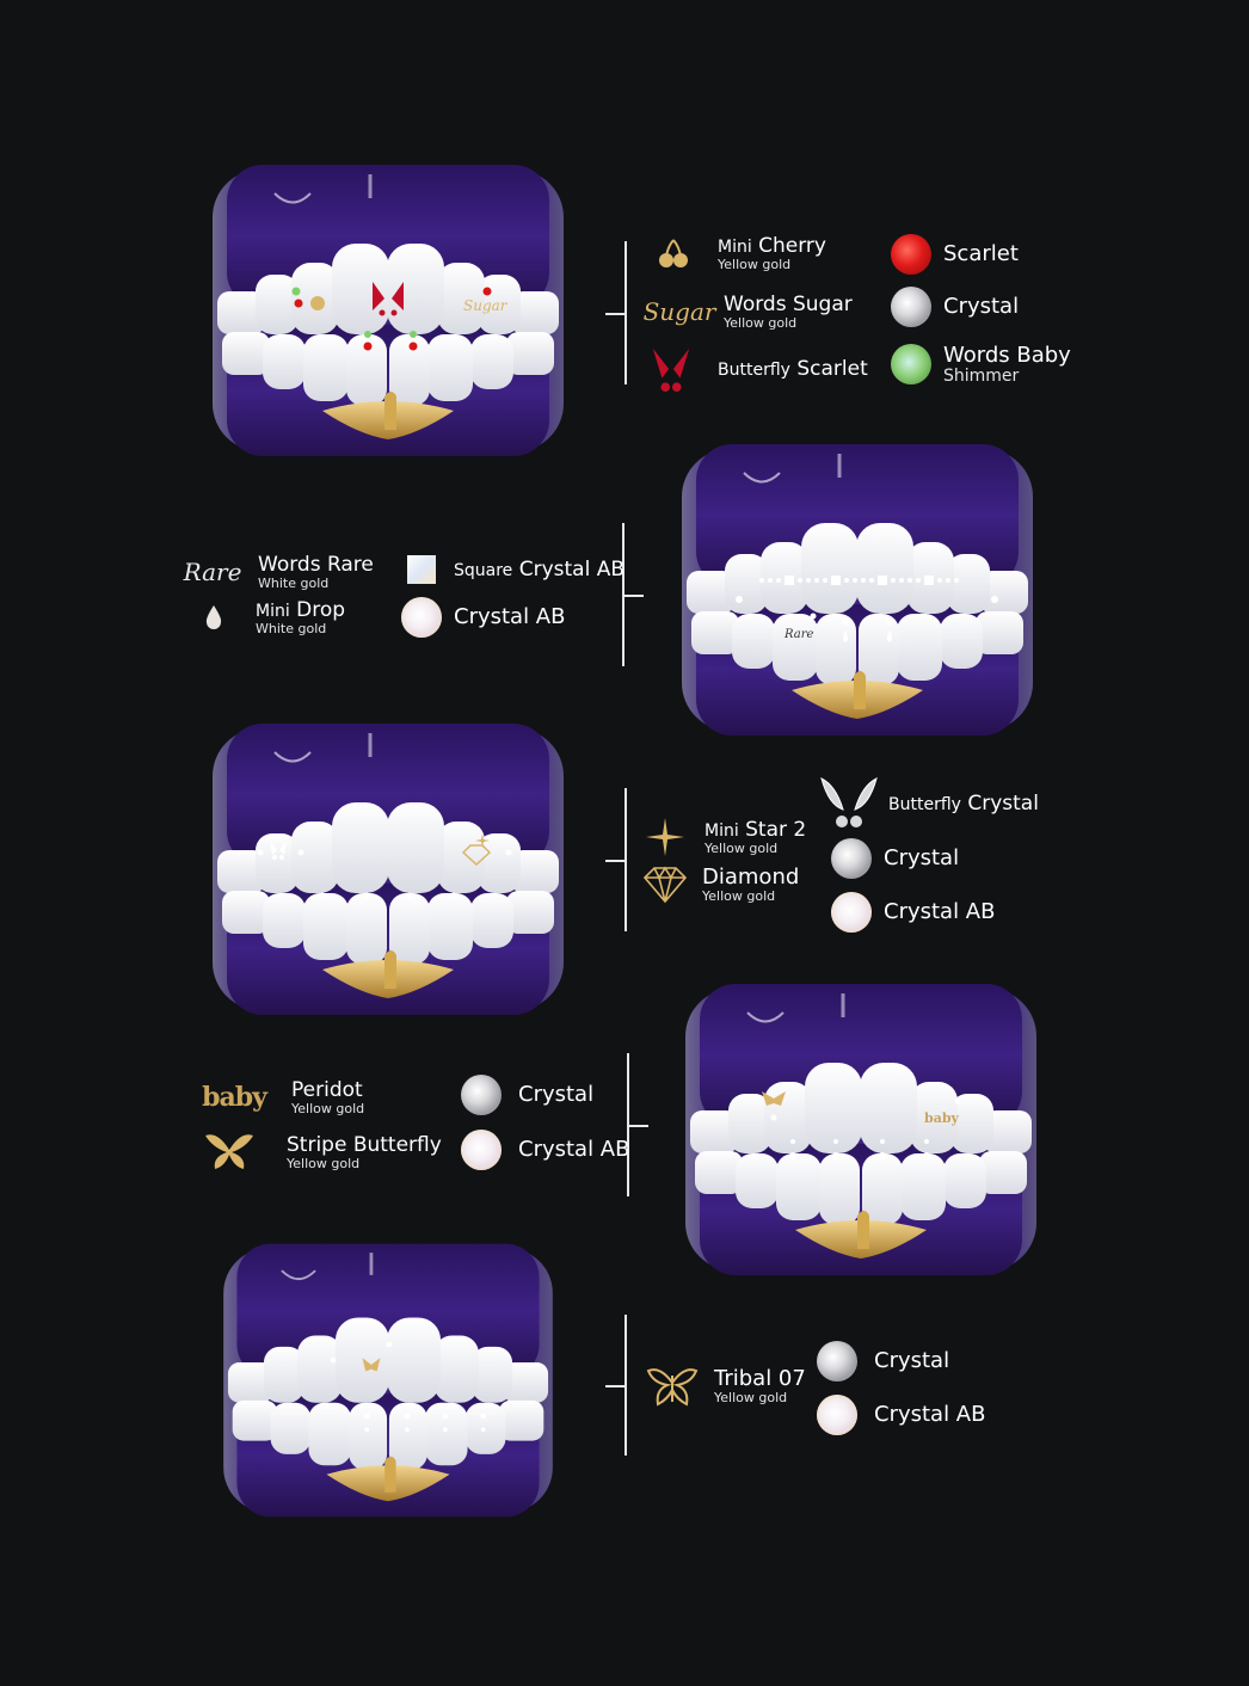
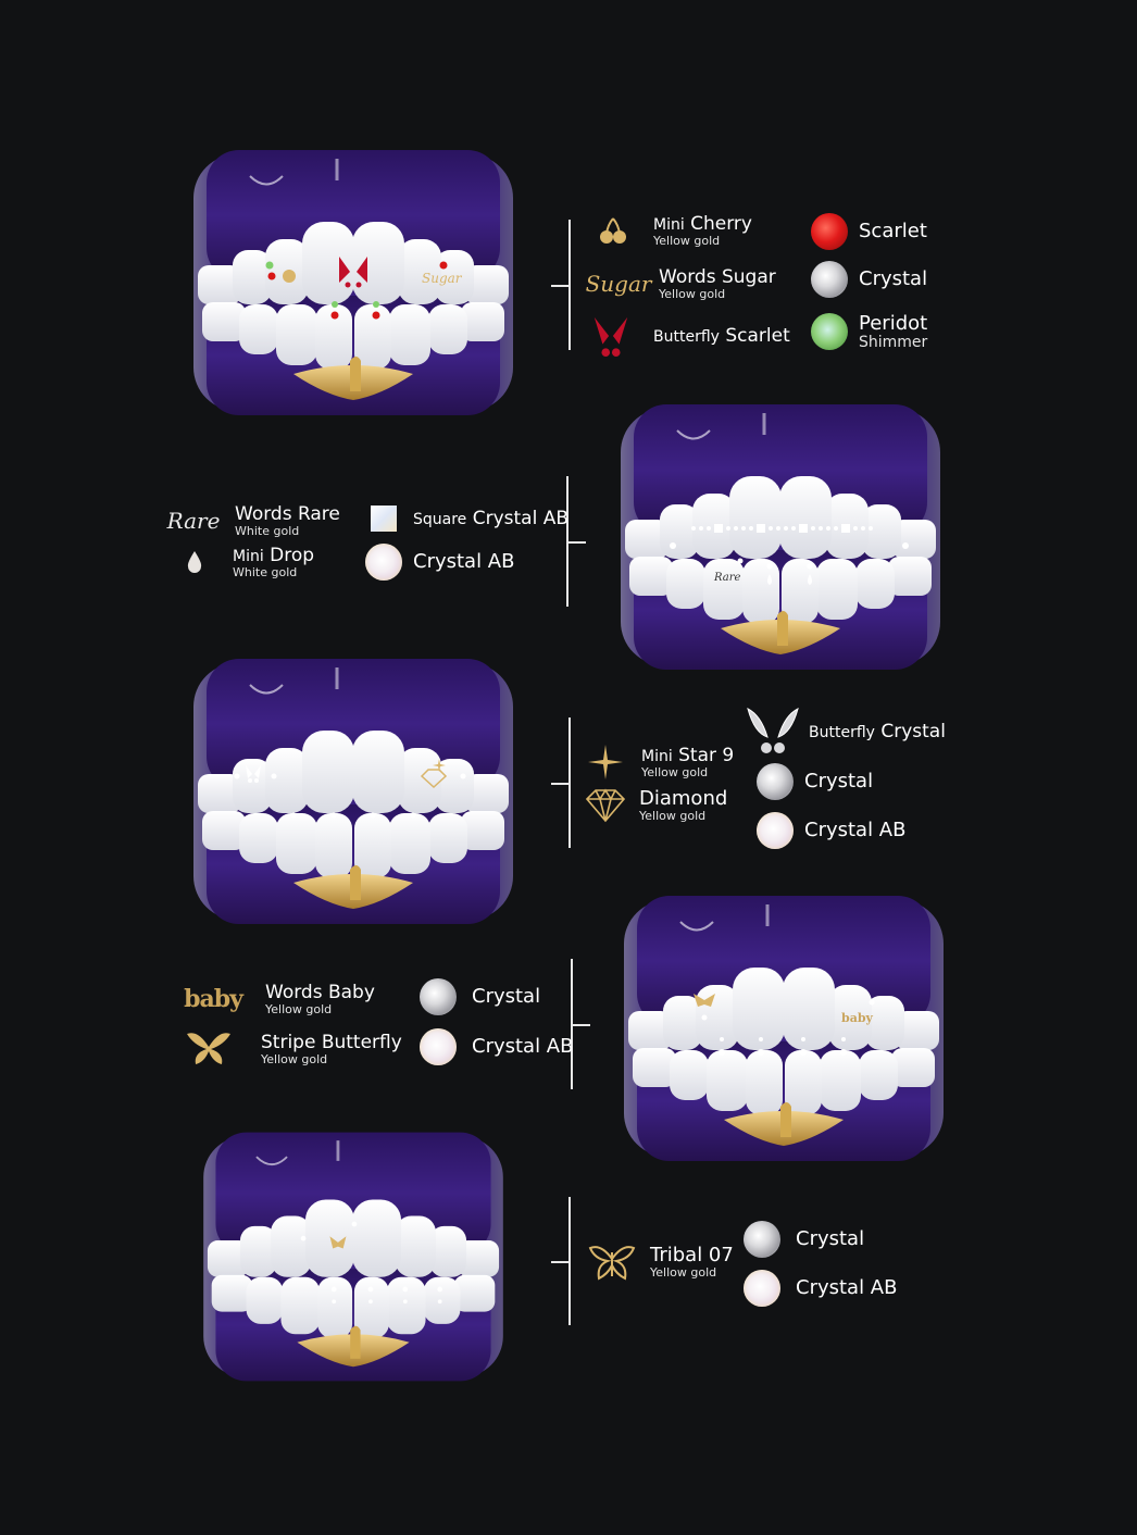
  Sugar
  Mini Cherry
  Yellow gold
  Sugar
  Words Sugar
  Yellow gold
  Butterfly Scarlet
  Scarlet
  Crystal
- Words Baby
+ Peridot
  Shimmer
  Rare
  Rare
  Words Rare
  White gold
  Mini Drop
  White gold
  Square Crystal AB
  Crystal AB
- Mini Star 2
+ Mini Star 9
  Yellow gold
  Diamond
  Yellow gold
  Butterfly Crystal
  Crystal
  Crystal AB
  baby
  baby
- Peridot
+ Words Baby
  Yellow gold
  Stripe Butterfly
  Yellow gold
  Crystal
  Crystal AB
  Tribal 07
  Yellow gold
  Crystal
  Crystal AB
